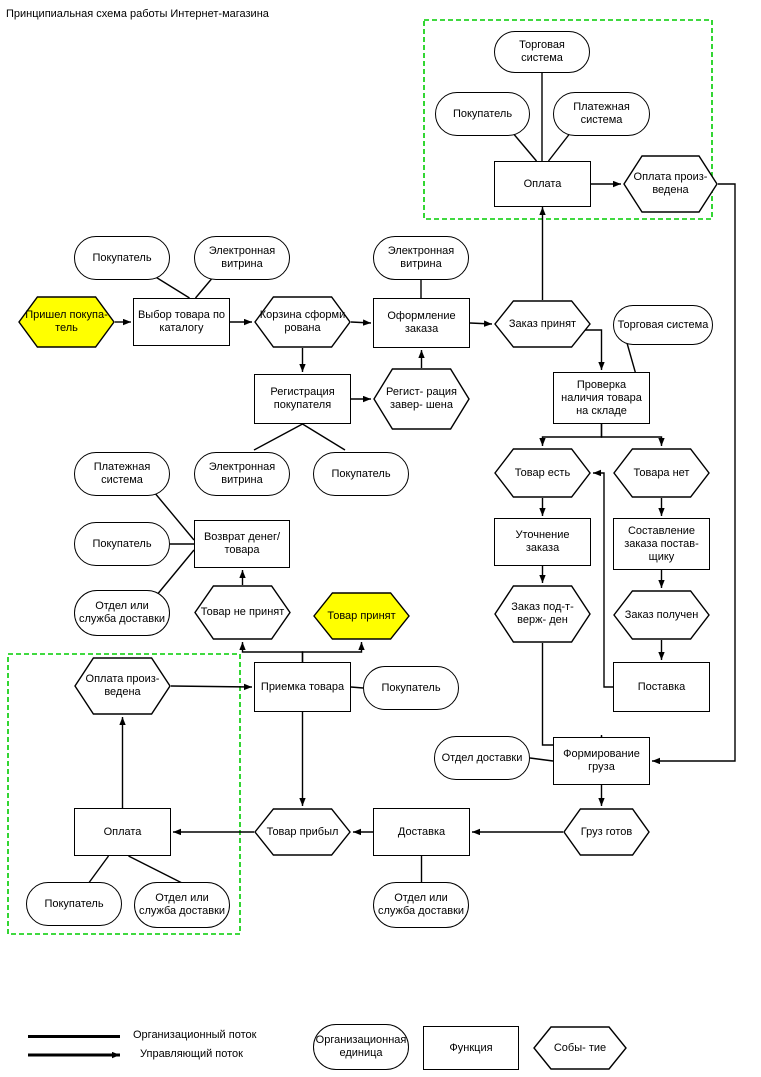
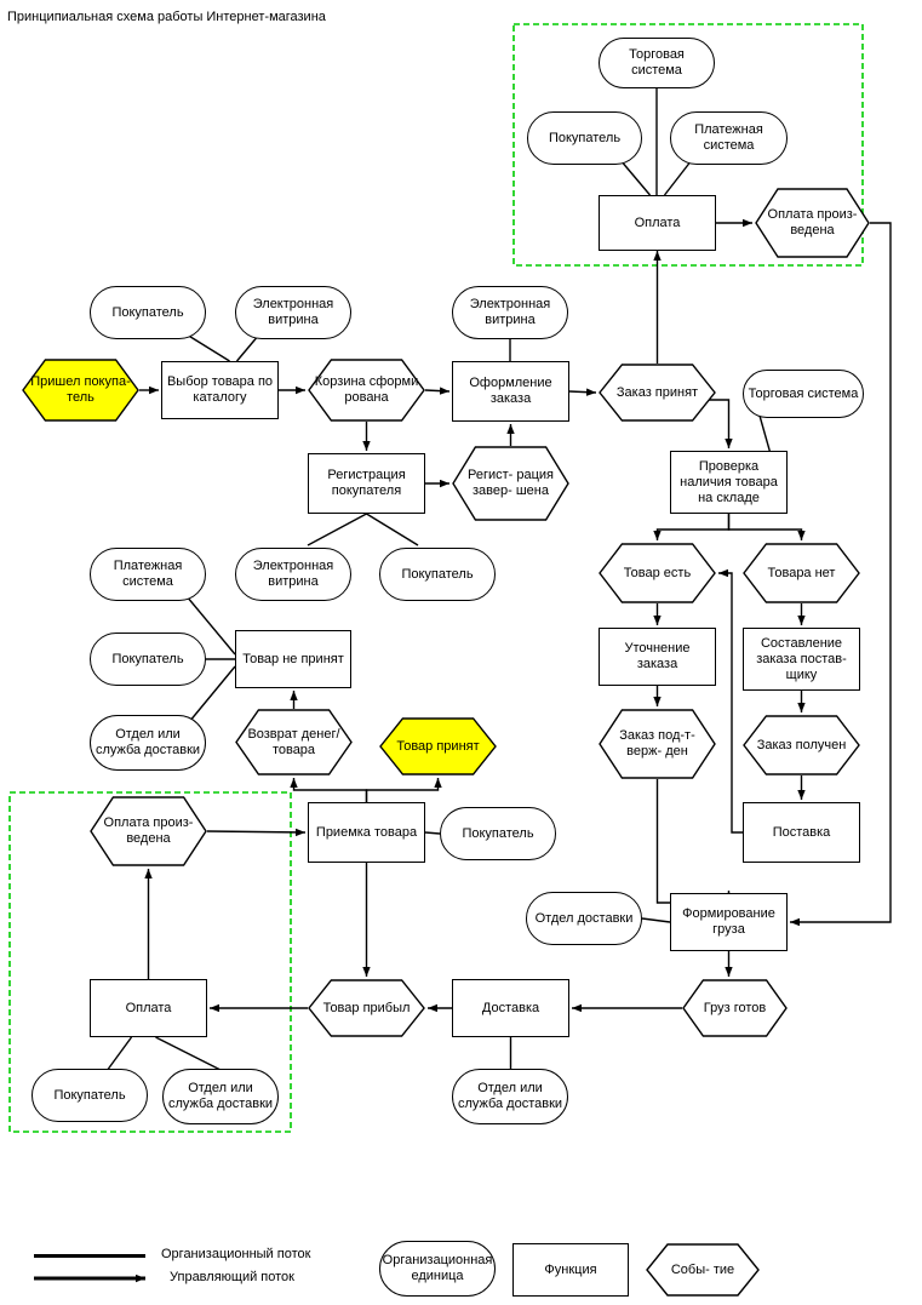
  Принципиальная схема работы Интернет-магазина
  Торговая система
  Покупатель
  Платежная система
  Оплата
  Оплата произ- ведена
  Покупатель
  Электронная витрина
  Электронная витрина
  Пришел покупа- тель
  Выбор товара по каталогу
  Корзина сформи рована
  Оформление заказа
  Заказ принят
  Торговая система
  Регистрация покупателя
  Регист- рация завер- шена
  Проверка наличия товара на складе
  Платежная система
  Электронная витрина
  Покупатель
  Товар есть
  Товара нет
  Уточнение заказа
  Составление заказа постав- щику
  Покупатель
- Возврат денег/товара
+ Товар не принят
  Заказ под-т-верж- ден
  Заказ получен
  Отдел или служба доставки
- Товар не принят
+ Возврат денег/товара
  Товар принят
  Поставка
  Оплата произ- ведена
  Приемка товара
  Покупатель
  Отдел доставки
  Формирование груза
  Оплата
  Товар прибыл
  Доставка
  Груз готов
  Покупатель
  Отдел или служба доставки
  Отдел или служба доставки
  Организационный поток
  Управляющий поток
  Организационная единица
  Функция
  Собы- тие
